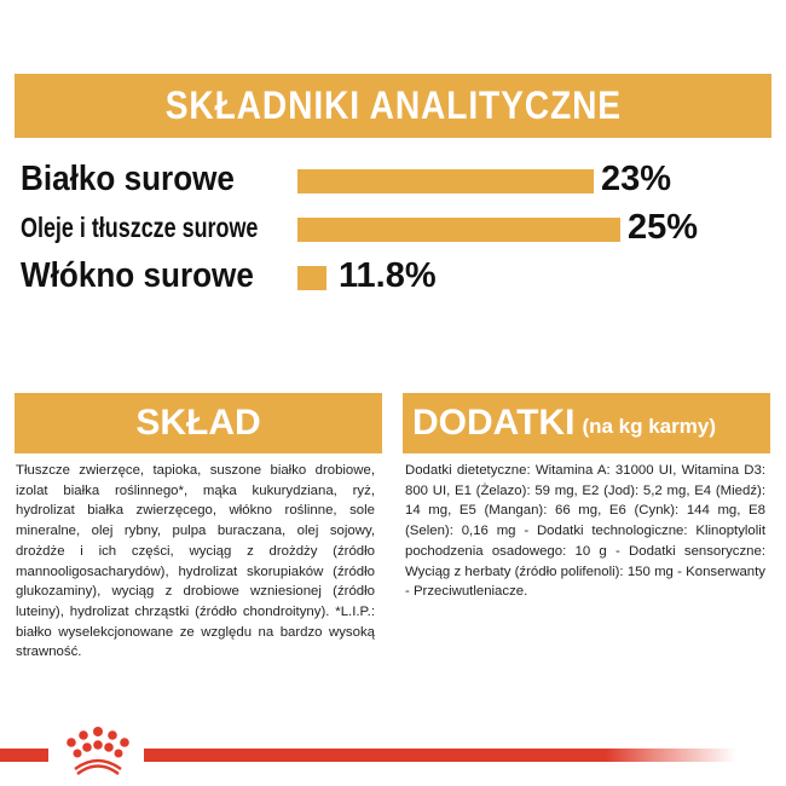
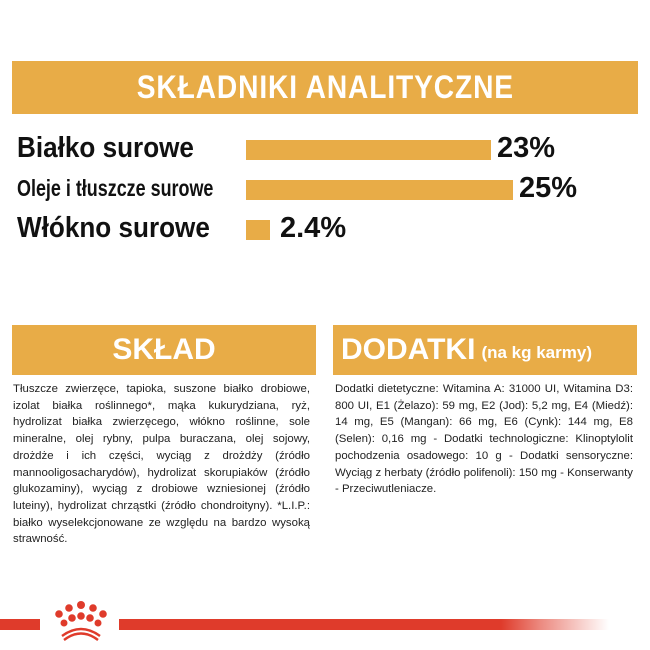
  SKŁADNIKI ANALITYCZNE
  Białko surowe
  23%
  Oleje i tłuszcze surowe
  25%
  Włókno surowe
- 11.8%
+ 2.4%
  SKŁAD
  Tłuszcze zwierzęce, tapioka, suszone białko drobiowe, izolat białka roślinnego*, mąka kukurydziana, ryż, hydrolizat białka zwierzęcego, włókno roślinne, sole mineralne, olej rybny, pulpa buraczana, olej sojowy, drożdże i ich części, wyciąg z drożdży (źródło mannooligosacharydów), hydrolizat skorupiaków (źródło glukozaminy), wyciąg z drobiowe wzniesionej (źródło luteiny), hydrolizat chrząstki (źródło chondroityny). *L.I.P.: białko wyselekcjonowane ze względu na bardzo wysoką strawność.
  DODATKI
  (na kg karmy)
  Dodatki dietetyczne: Witamina A: 31000 UI, Witamina D3: 800 UI, E1 (Żelazo): 59 mg, E2 (Jod): 5,2 mg, E4 (Miedź): 14 mg, E5 (Mangan): 66 mg, E6 (Cynk): 144 mg, E8 (Selen): 0,16 mg - Dodatki technologiczne: Klinoptylolit pochodzenia osadowego: 10 g - Dodatki sensoryczne: Wyciąg z herbaty (źródło polifenoli): 150 mg - Konserwanty - Przeciwutleniacze.
